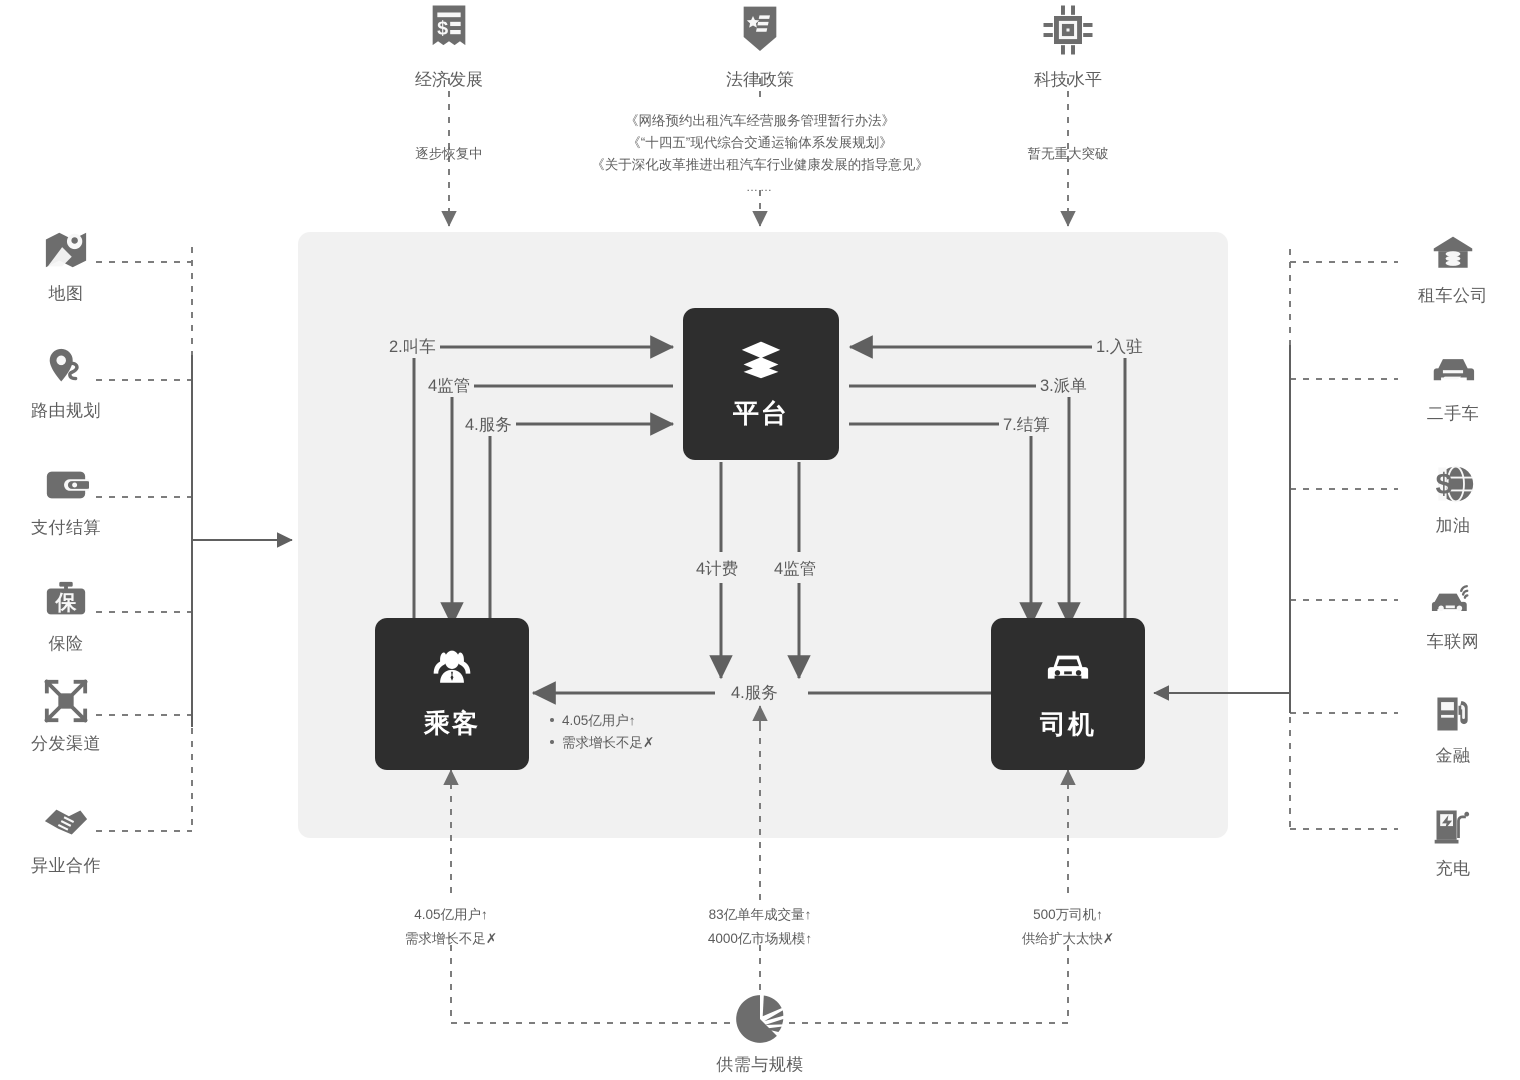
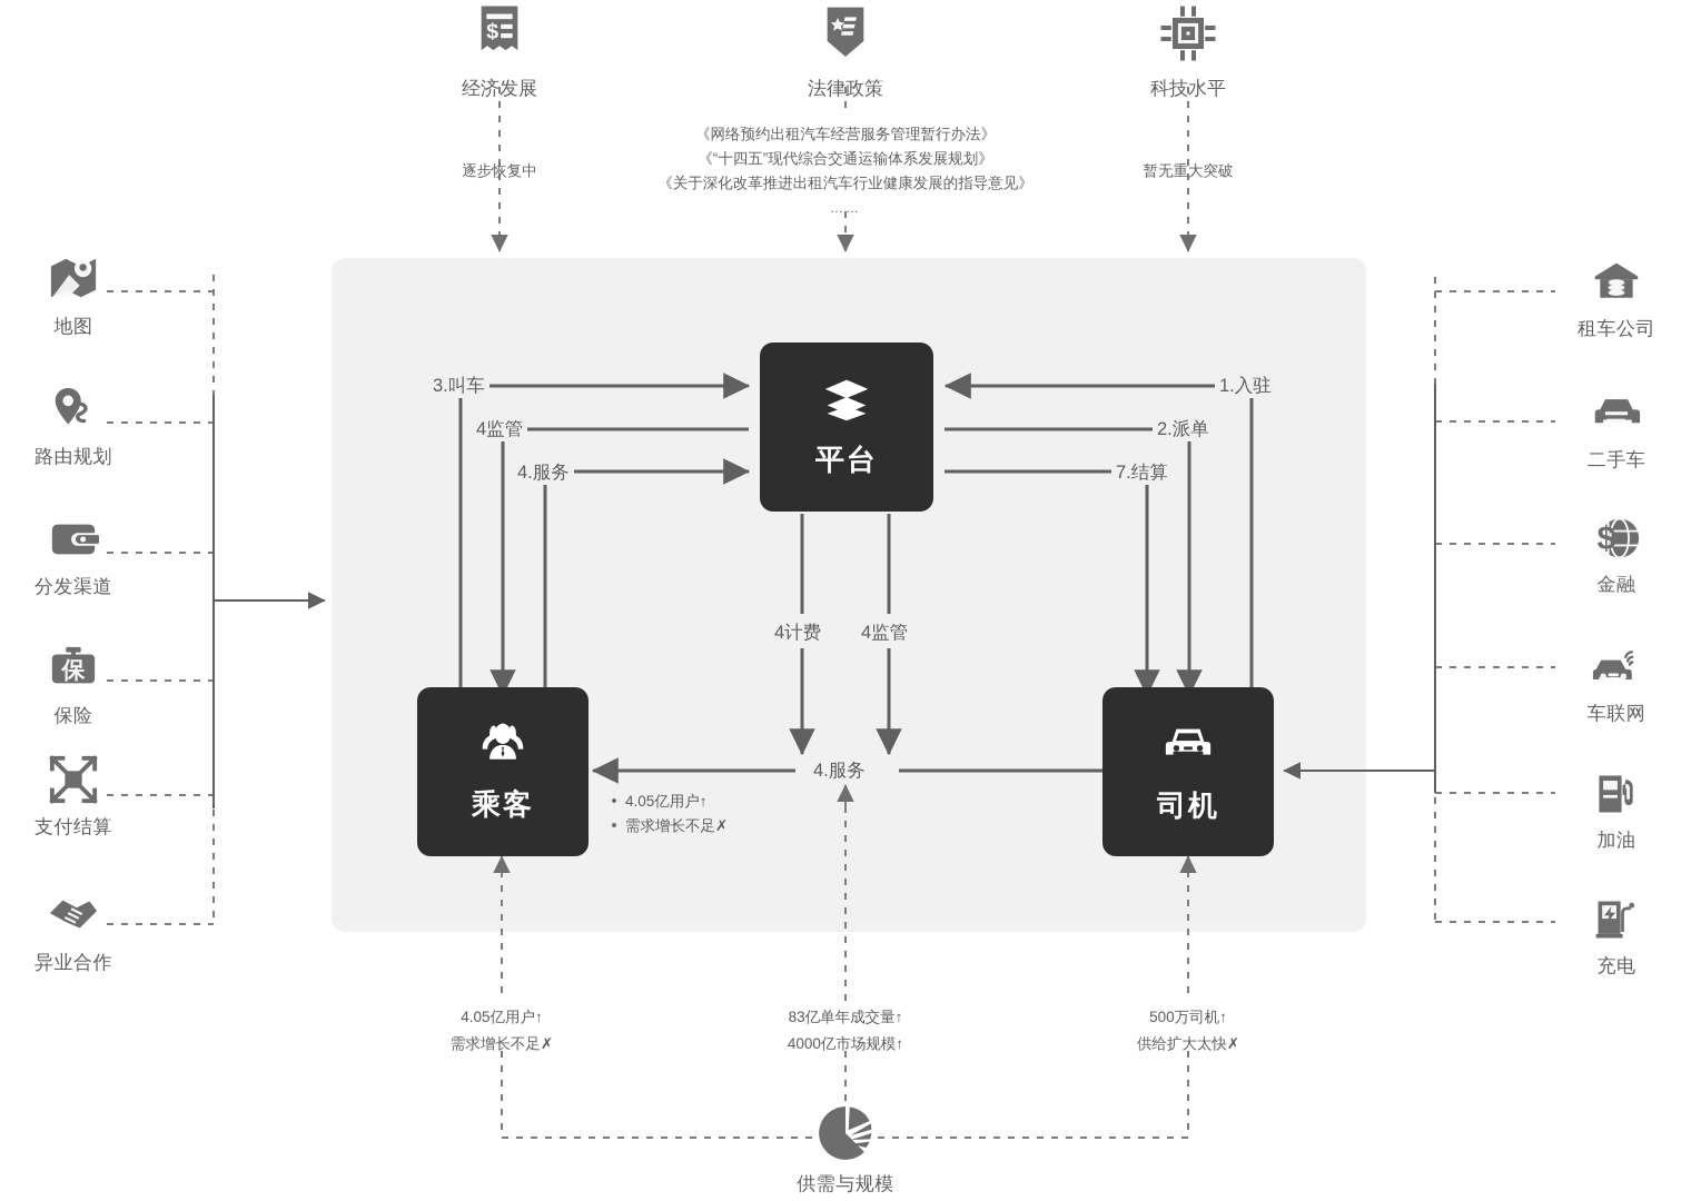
  $
  经济发展
  法律政策
  科技水平
  逐步恢复中
  《网络预约出租汽车经营服务管理暂行办法》
  《“十四五”现代综合交通运输体系发展规划》
  《关于深化改革推进出租汽车行业健康发展的指导意见》
  ……
  暂无重大突破
  地图
  路由规划
- 支付结算
+ 分发渠道
  保
  保险
- 分发渠道
+ 支付结算
  异业合作
  租车公司
  二手车
  $
- 加油
+ 金融
  车联网
- 金融
+ 加油
  充电
  平台
  乘客
  司机
- 2.叫车
+ 3.叫车
  4监管
  4.服务
  1.入驻
- 3.派单
+ 2.派单
  7.结算
  4计费
  4监管
  4.服务
  4.05亿用户↑
  需求增长不足✗
  4.05亿用户↑
  需求增长不足✗
  83亿单年成交量↑
  4000亿市场规模↑
  500万司机↑
  供给扩大太快✗
  供需与规模
